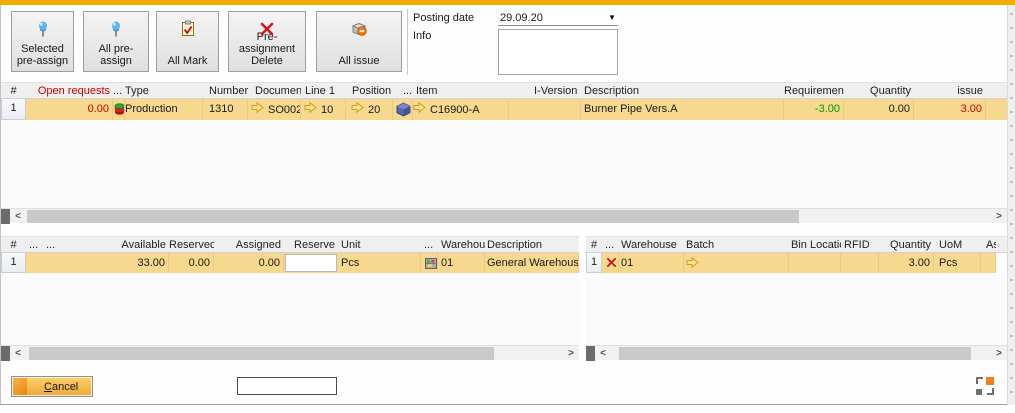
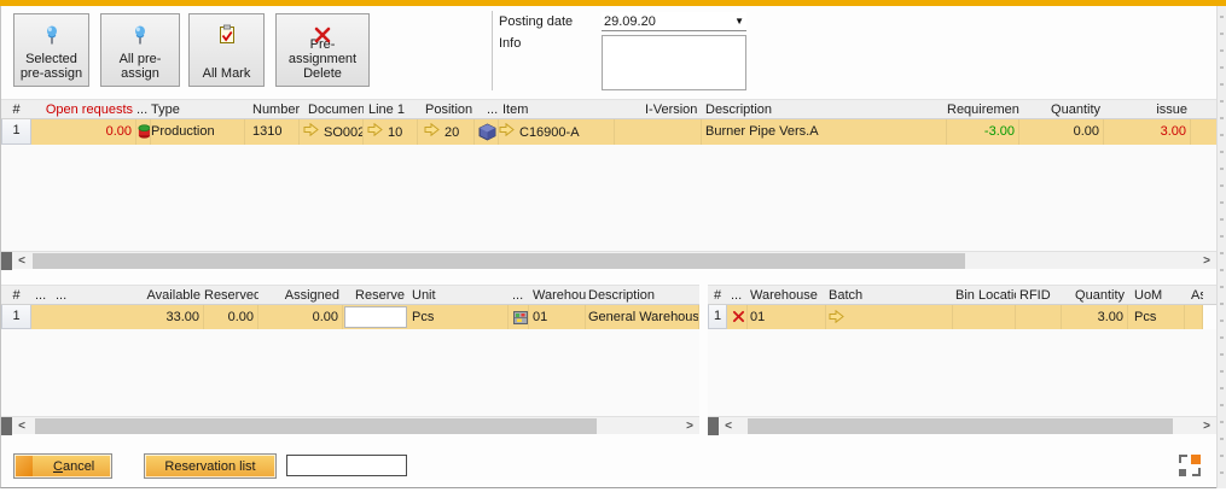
  Selected pre-assign
  All pre-assign
  All Mark
  Pre-assignment Delete
- All issue
  Posting date
  29.09.20
  ▼
  Info
  #
  Open requests
  ...
  Type
  Number
  Documen
  Line 1
  Position
  ...
  Item
  I-Version
  Description
  Requiremen
  Quantity
  issue
  1
  0.00
  Production
  1310
  SO002
  10
  20
  C16900-A
  Burner Pipe Vers.A
  -3.00
  0.00
  3.00
  <
  >
  #
  ...
  ...
  Available
  Reserved
  Assigned
  Reserve
  Unit
  ...
  Warehou
  Description
  1
  33.00
  0.00
  0.00
  Pcs
  01
  General Warehous
  <
  >
  #
  ...
  Warehouse
  Batch
  Bin Locati
  RFID
  Quantity
  UoM
  1
  01
  3.00
  Pcs
  <
  >
  Cancel
+ Reservation list
